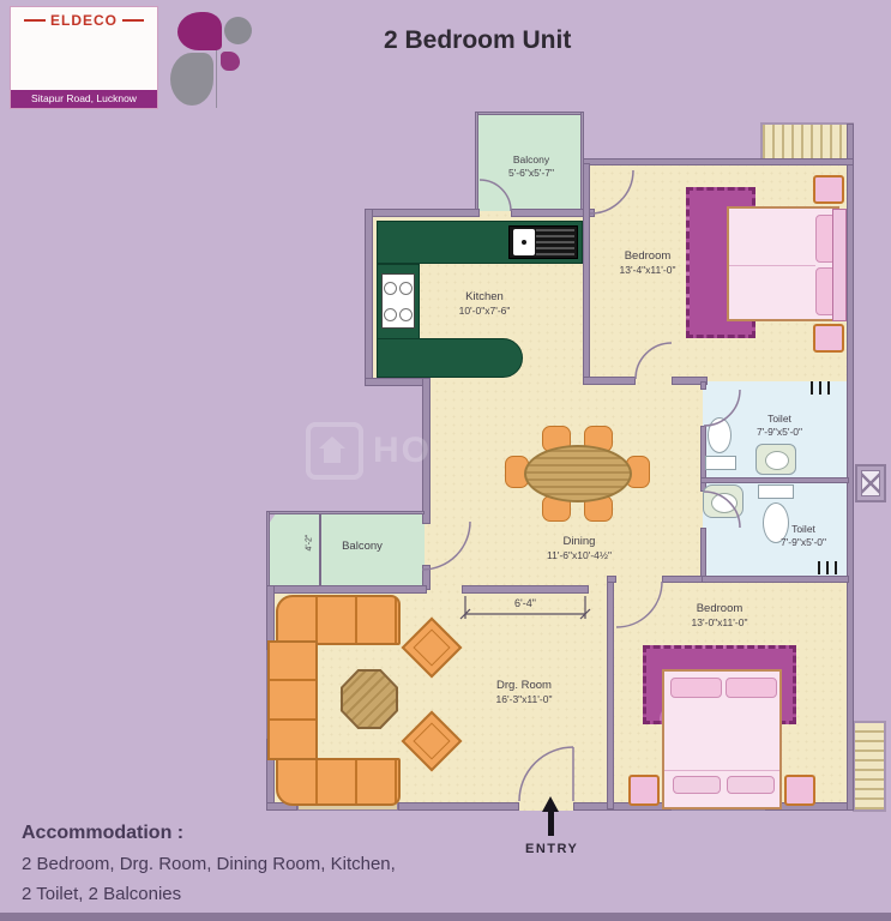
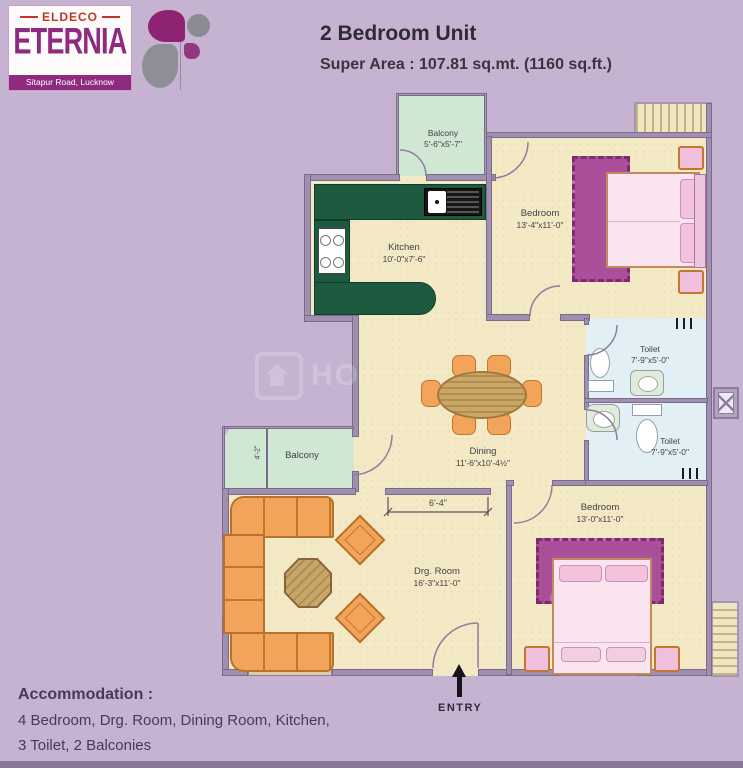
  ELDECO
+ ETERNIA
  Sitapur Road, Lucknow
  2 Bedroom Unit
+ Super Area : 107.81 sq.mt. (1160 sq.ft.)
  Balcony
  5'-6"x5'-7"
  Kitchen
  10'-0"x7'-6"
  Bedroom
  13'-4"x11'-0"
  Toilet
  7'-9"x5'-0"
  Toilet
  7'-9"x5'-0"
  Dining
  11'-6"x10'-4½"
  Balcony
  Drg. Room
  16'-3"x11'-0"
  Bedroom
  13'-0"x11'-0"
  6'-4"
  ENTRY
  HO
  Accommodation :
- 2 Bedroom, Drg. Room, Dining Room, Kitchen,
+ 4 Bedroom, Drg. Room, Dining Room, Kitchen,
- 2 Toilet, 2 Balconies
+ 3 Toilet, 2 Balconies
